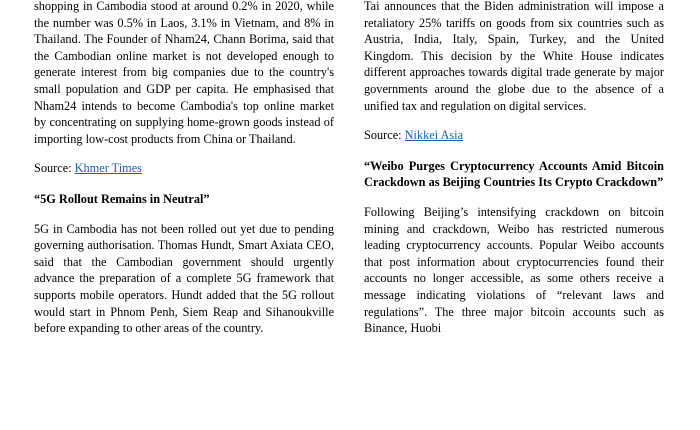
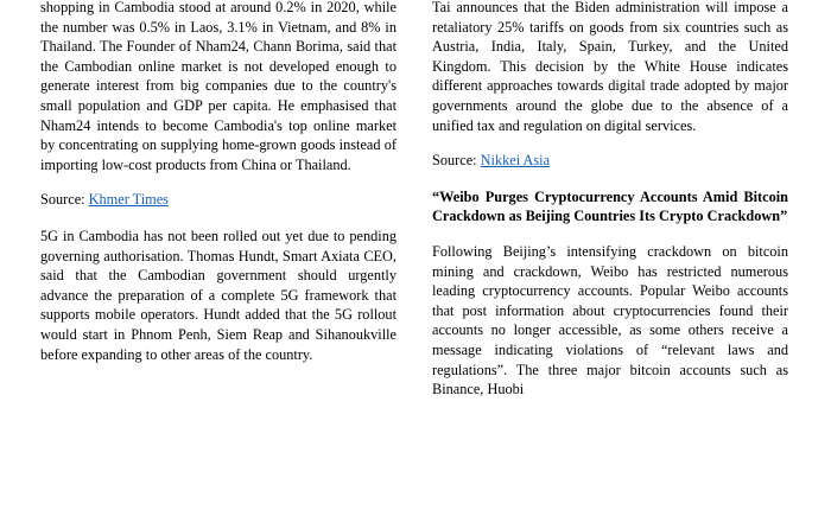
  shopping in Cambodia stood at around 0.2% in 2020, while the number was 0.5% in Laos, 3.1% in Vietnam, and 8% in Thailand. The Founder of Nham24, Chann Borima, said that the Cambodian online market is not developed enough to generate interest from big companies due to the country's small population and GDP per capita. He emphasised that Nham24 intends to become Cambodia's top online market by concentrating on supplying home-grown goods instead of importing low-cost products from China or Thailand.
  Source: Khmer Times
- “5G Rollout Remains in Neutral”
  5G in Cambodia has not been rolled out yet due to pending governing authorisation. Thomas Hundt, Smart Axiata CEO, said that the Cambodian government should urgently advance the preparation of a complete 5G framework that supports mobile operators. Hundt added that the 5G rollout would start in Phnom Penh, Siem Reap and Sihanoukville before expanding to other areas of the country.
- Tai announces that the Biden administration will impose a retaliatory 25% tariffs on goods from six countries such as Austria, India, Italy, Spain, Turkey, and the United Kingdom. This decision by the White House indicates different approaches towards digital trade generate by major governments around the globe due to the absence of a unified tax and regulation on digital services.
+ Tai announces that the Biden administration will impose a retaliatory 25% tariffs on goods from six countries such as Austria, India, Italy, Spain, Turkey, and the United Kingdom. This decision by the White House indicates different approaches towards digital trade adopted by major governments around the globe due to the absence of a unified tax and regulation on digital services.
  Source: Nikkei Asia
  “Weibo Purges Cryptocurrency Accounts Amid Bitcoin Crackdown as Beijing Countries Its Crypto Crackdown”
  Following Beijing’s intensifying crackdown on bitcoin mining and crackdown, Weibo has restricted numerous leading cryptocurrency accounts. Popular Weibo accounts that post information about cryptocurrencies found their accounts no longer accessible, as some others receive a message indicating violations of “relevant laws and regulations”. The three major bitcoin accounts such as Binance, Huobi
